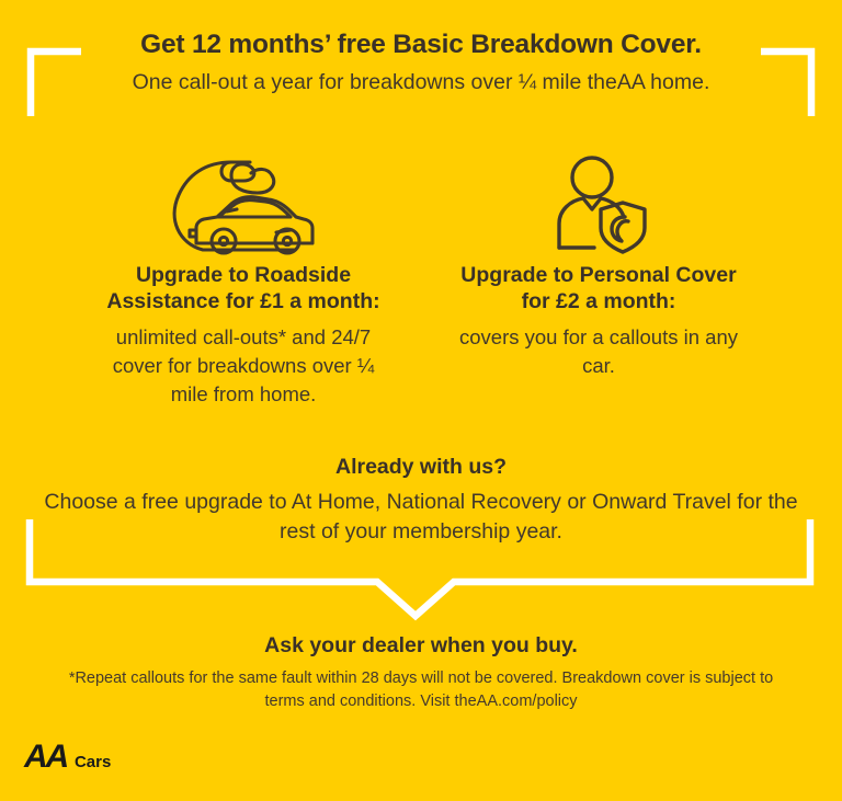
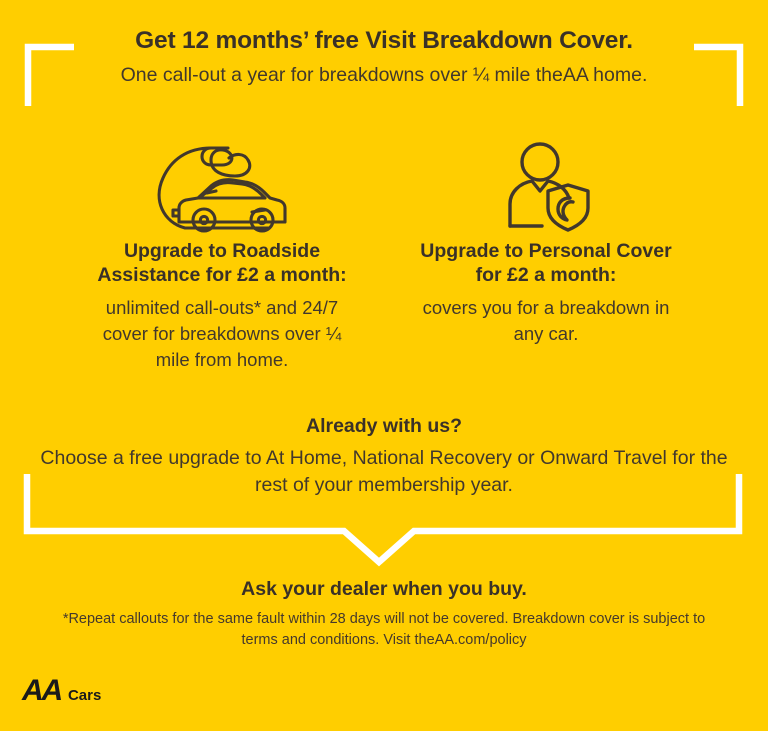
- Get 12 months’ free Basic Breakdown Cover.
+ Get 12 months’ free Visit Breakdown Cover.
  One call-out a year for breakdowns over ¼ mile theAA home.
- Upgrade to Roadside Assistance for £1 a month:
+ Upgrade to Roadside Assistance for £2 a month:
  unlimited call-outs* and 24/7 cover for breakdowns over ¼ mile from home.
  Upgrade to Personal Cover for £2 a month:
- covers you for a callouts in any car.
+ covers you for a breakdown in any car.
  Already with us?
  Choose a free upgrade to At Home, National Recovery or Onward Travel for the rest of your membership year.
  Ask your dealer when you buy.
  *Repeat callouts for the same fault within 28 days will not be covered. Breakdown cover is subject to terms and conditions. Visit theAA.com/policy
  AA
  Cars
